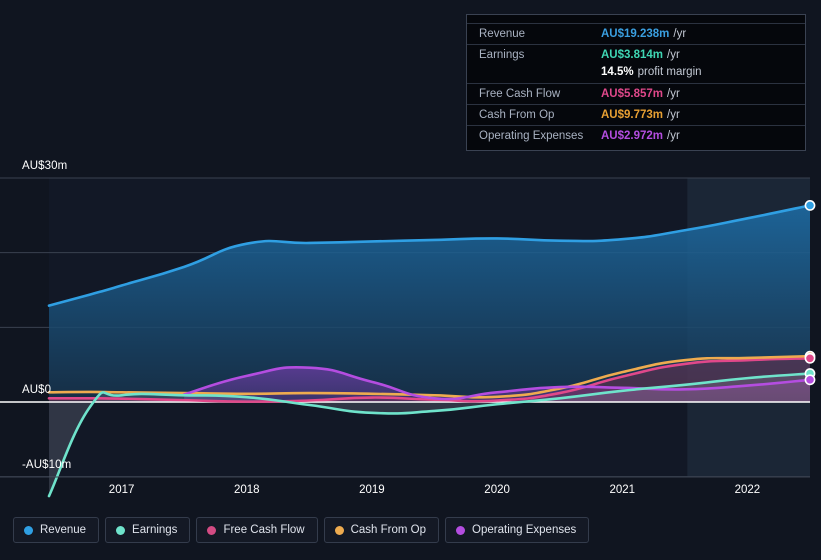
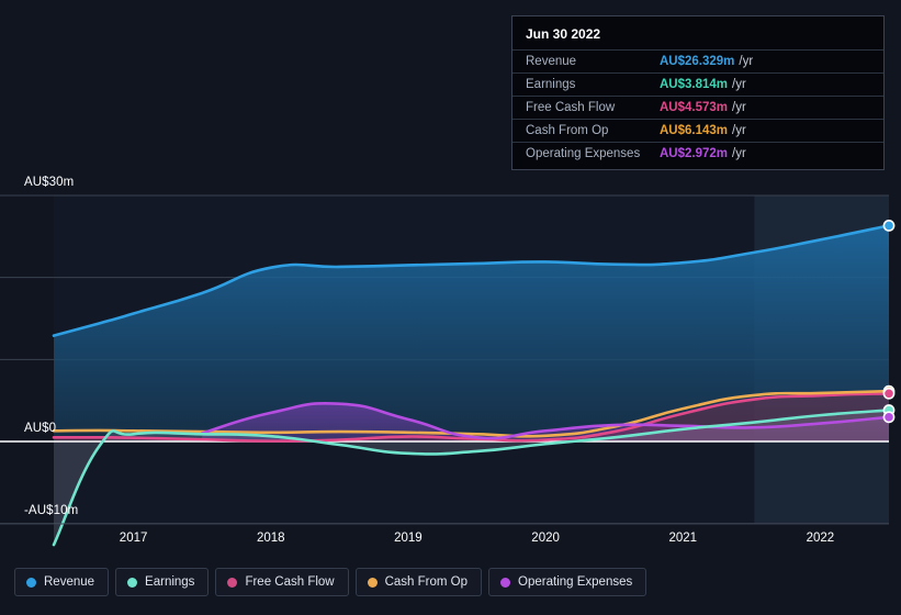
  AU$30m
  AU$0
  -AU$10m
  2017
  2018
  2019
  2020
  2021
  2022
+ Jun 30 2022
  Revenue
- AU$19.238m
+ AU$26.329m
  /yr
  Earnings
  AU$3.814m
  /yr
- 14.5%
- profit margin
  Free Cash Flow
- AU$5.857m
+ AU$4.573m
  /yr
  Cash From Op
- AU$9.773m
+ AU$6.143m
  /yr
  Operating Expenses
  AU$2.972m
  /yr
  Revenue
  Earnings
  Free Cash Flow
  Cash From Op
  Operating Expenses
